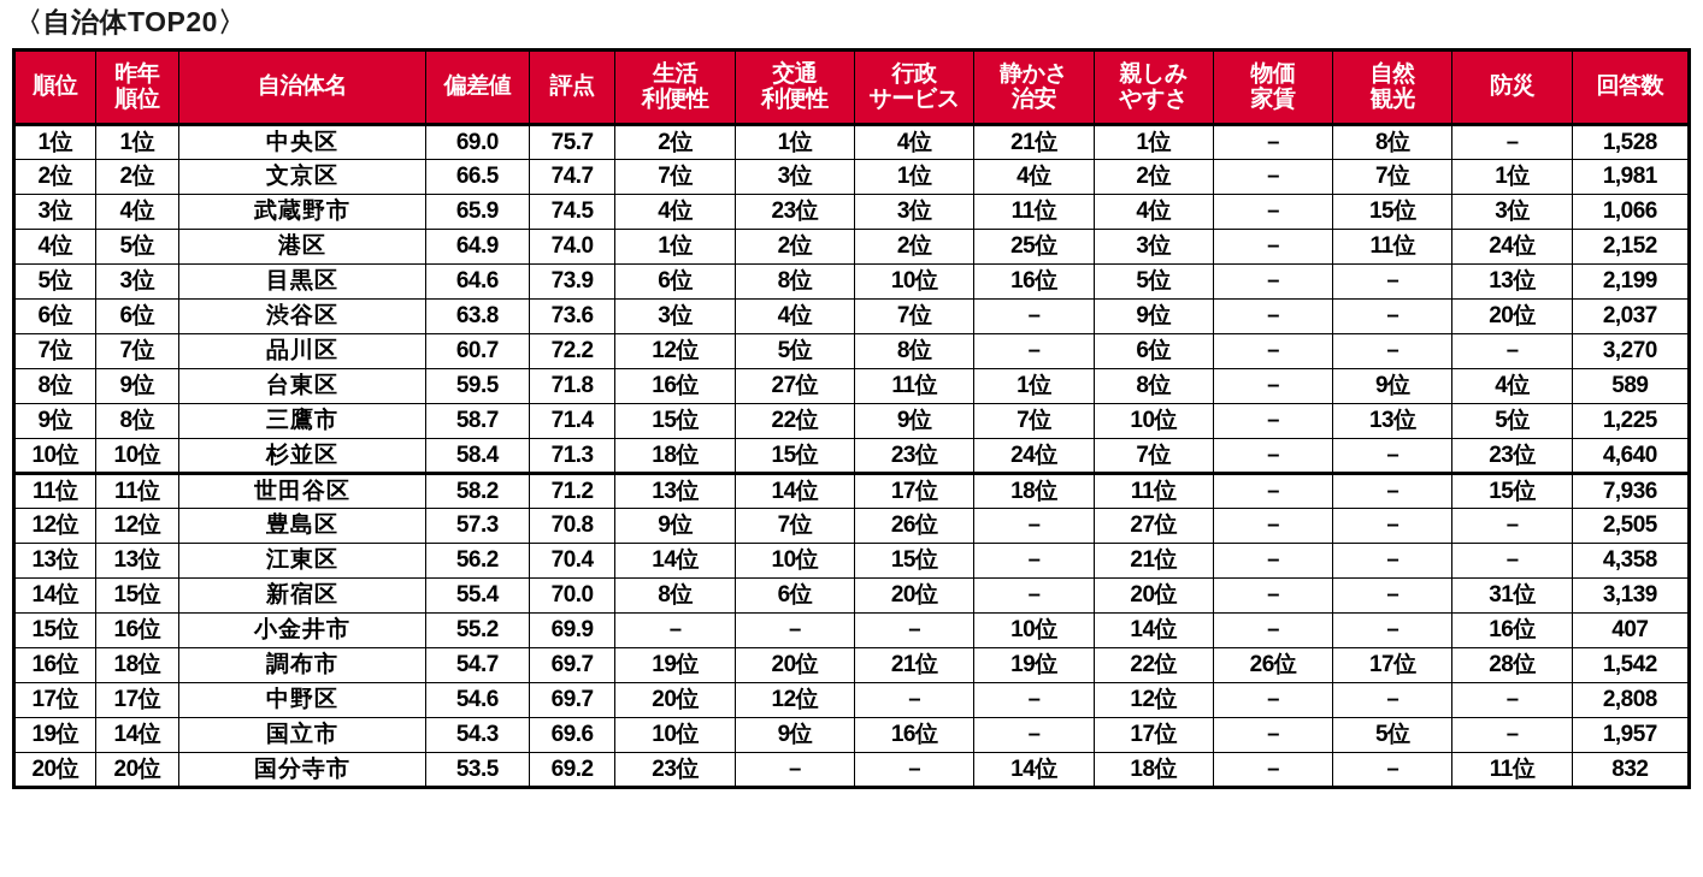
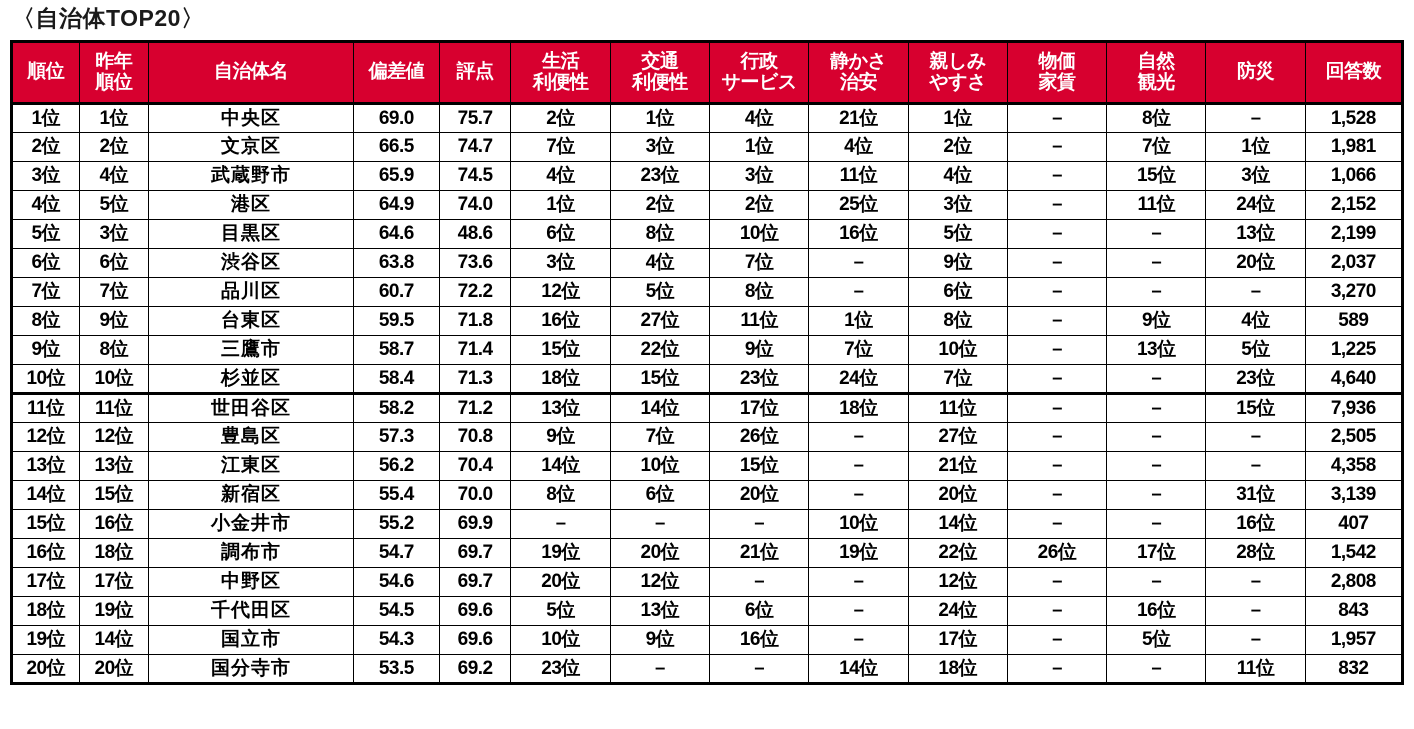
  〈自治体TOP20〉
  順位	昨年 順位	自治体名	偏差値	評点	生活 利便性	交通 利便性	行政 サービス	静かさ 治安	親しみ やすさ	物価 家賃	自然 観光	防災	回答数
  1位	1位	中央区	69.0	75.7	2位	1位	4位	21位	1位	－	8位	－	1,528
  2位	2位	文京区	66.5	74.7	7位	3位	1位	4位	2位	－	7位	1位	1,981
  3位	4位	武蔵野市	65.9	74.5	4位	23位	3位	11位	4位	－	15位	3位	1,066
  4位	5位	港区	64.9	74.0	1位	2位	2位	25位	3位	－	11位	24位	2,152
- 5位	3位	目黒区	64.6	73.9	6位	8位	10位	16位	5位	－	－	13位	2,199
+ 5位	3位	目黒区	64.6	48.6	6位	8位	10位	16位	5位	－	－	13位	2,199
  6位	6位	渋谷区	63.8	73.6	3位	4位	7位	－	9位	－	－	20位	2,037
  7位	7位	品川区	60.7	72.2	12位	5位	8位	－	6位	－	－	－	3,270
  8位	9位	台東区	59.5	71.8	16位	27位	11位	1位	8位	－	9位	4位	589
  9位	8位	三鷹市	58.7	71.4	15位	22位	9位	7位	10位	－	13位	5位	1,225
  10位	10位	杉並区	58.4	71.3	18位	15位	23位	24位	7位	－	－	23位	4,640
  11位	11位	世田谷区	58.2	71.2	13位	14位	17位	18位	11位	－	－	15位	7,936
  12位	12位	豊島区	57.3	70.8	9位	7位	26位	－	27位	－	－	－	2,505
  13位	13位	江東区	56.2	70.4	14位	10位	15位	－	21位	－	－	－	4,358
  14位	15位	新宿区	55.4	70.0	8位	6位	20位	－	20位	－	－	31位	3,139
  15位	16位	小金井市	55.2	69.9	－	－	－	10位	14位	－	－	16位	407
  16位	18位	調布市	54.7	69.7	19位	20位	21位	19位	22位	26位	17位	28位	1,542
  17位	17位	中野区	54.6	69.7	20位	12位	－	－	12位	－	－	－	2,808
+ 18位	19位	千代田区	54.5	69.6	5位	13位	6位	－	24位	－	16位	－	843
  19位	14位	国立市	54.3	69.6	10位	9位	16位	－	17位	－	5位	－	1,957
  20位	20位	国分寺市	53.5	69.2	23位	－	－	14位	18位	－	－	11位	832
